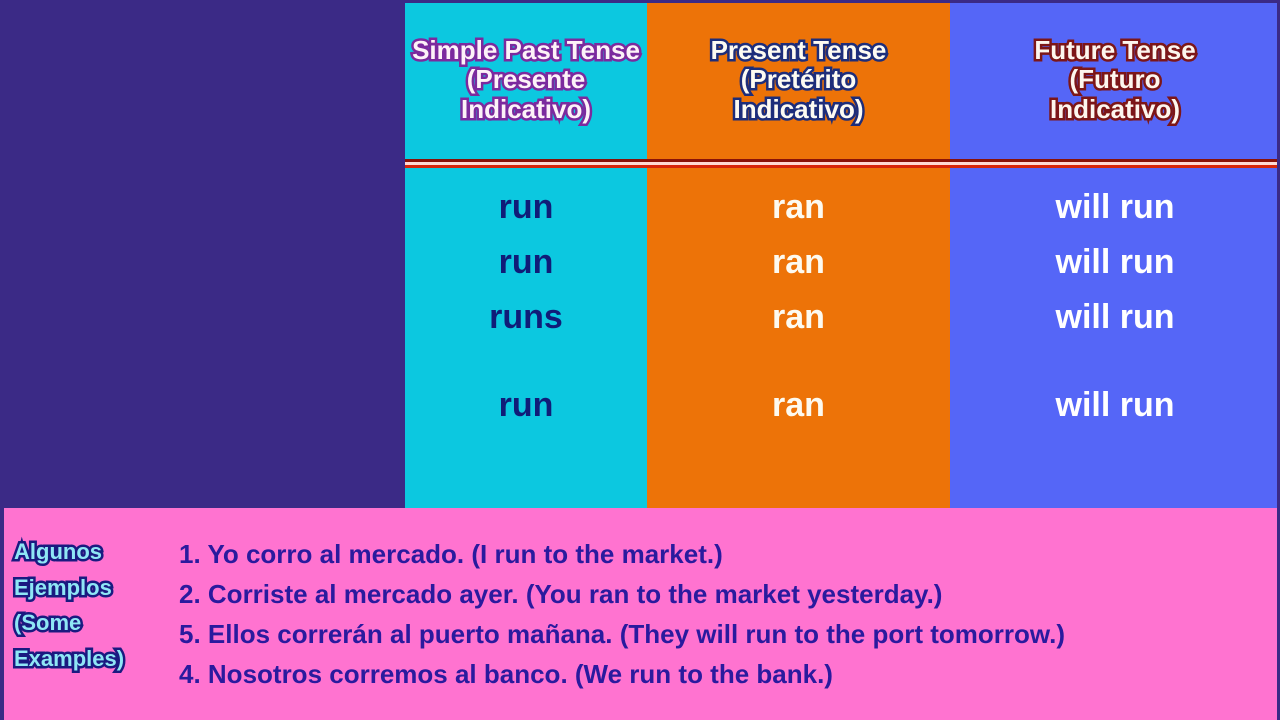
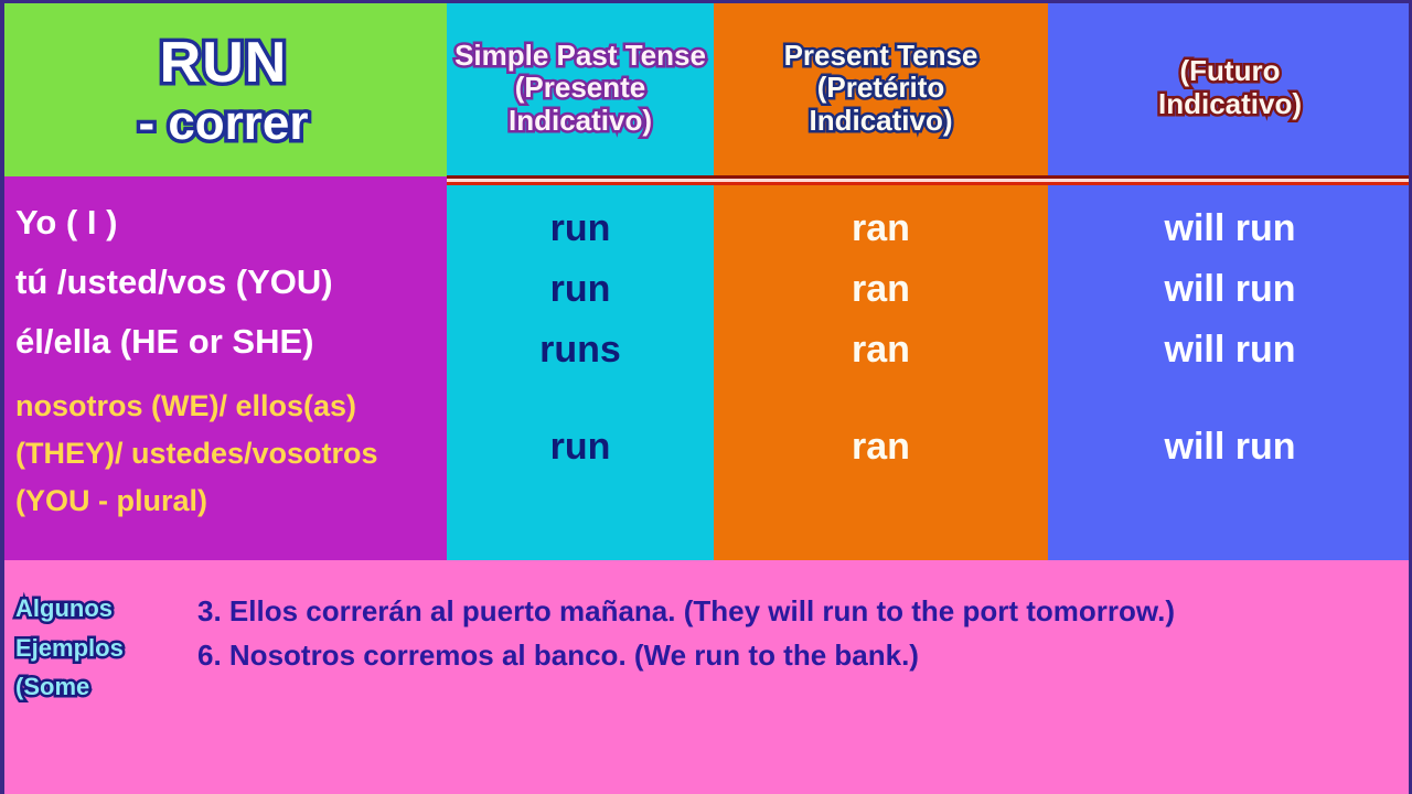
+ RUN
+ - correr
+ Yo ( I )
+ tú /usted/vos (YOU)
+ él/ella (HE or SHE)
+ nosotros (WE)/ ellos(as)
+ (THEY)/ ustedes/vosotros
+ (YOU - plural)
  Simple Past Tense
  (Presente
  Indicativo)
  run
  run
  runs
  run
  Present Tense
  (Pretérito
  Indicativo)
  ran
  ran
  ran
  ran
- Future Tense
  (Futuro
  Indicativo)
  will run
  will run
  will run
  will run
  Algunos
  Ejemplos
  (Some
- Examples)
- 1. Yo corro al mercado. (I run to the market.)
- 2. Corriste al mercado ayer. (You ran to the market yesterday.)
- 5. Ellos correrán al puerto mañana. (They will run to the port tomorrow.)
+ 3. Ellos correrán al puerto mañana. (They will run to the port tomorrow.)
- 4. Nosotros corremos al banco. (We run to the bank.)
+ 6. Nosotros corremos al banco. (We run to the bank.)
